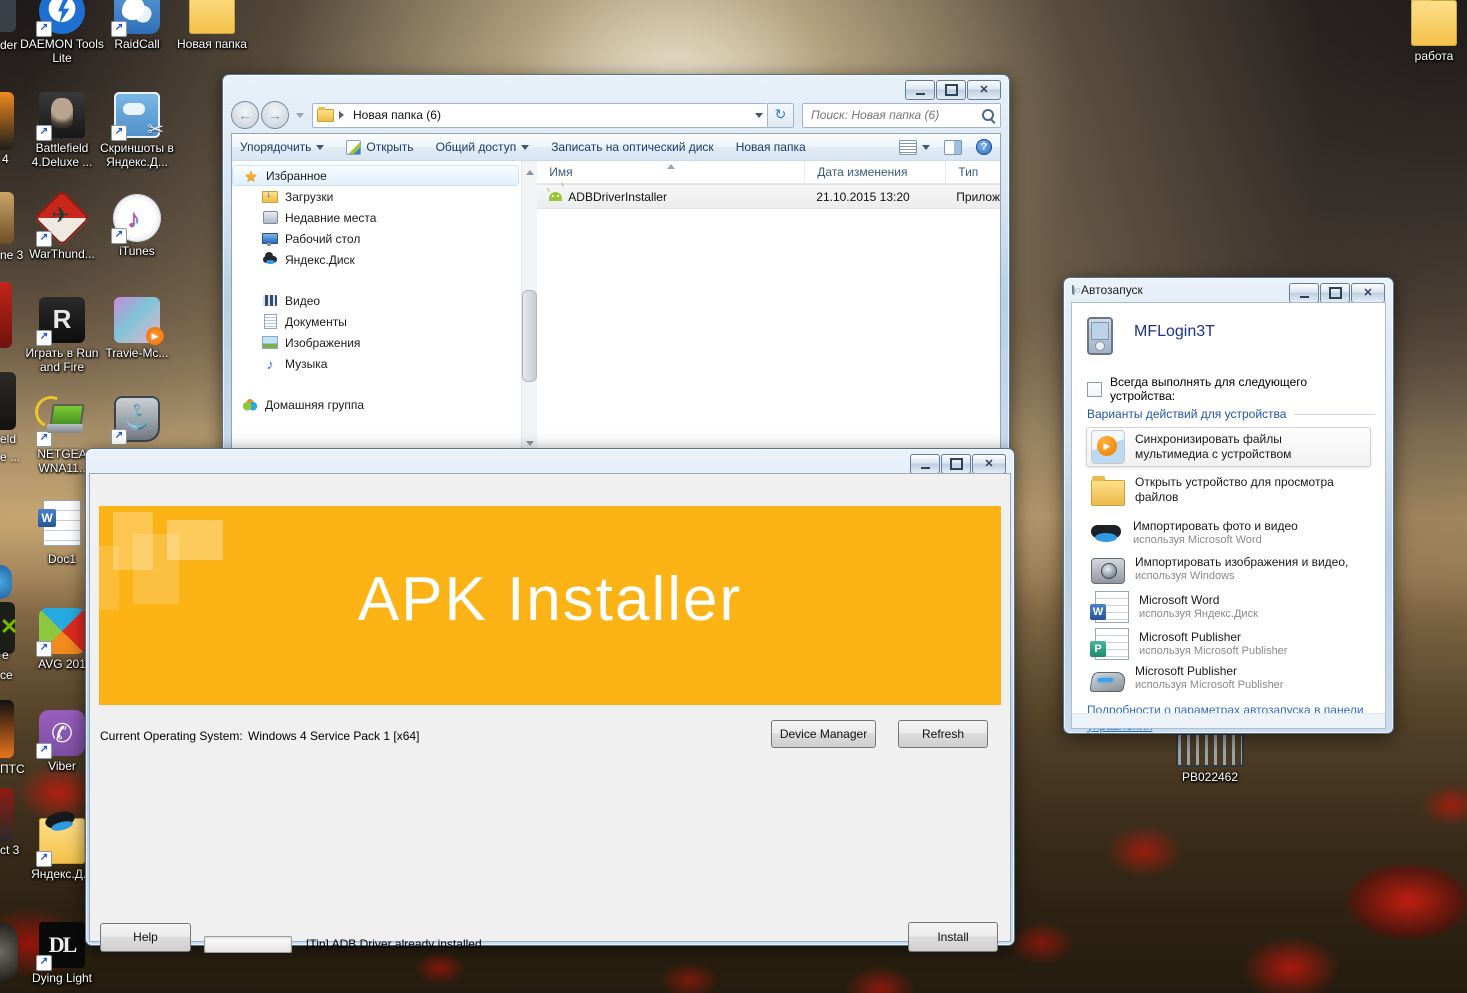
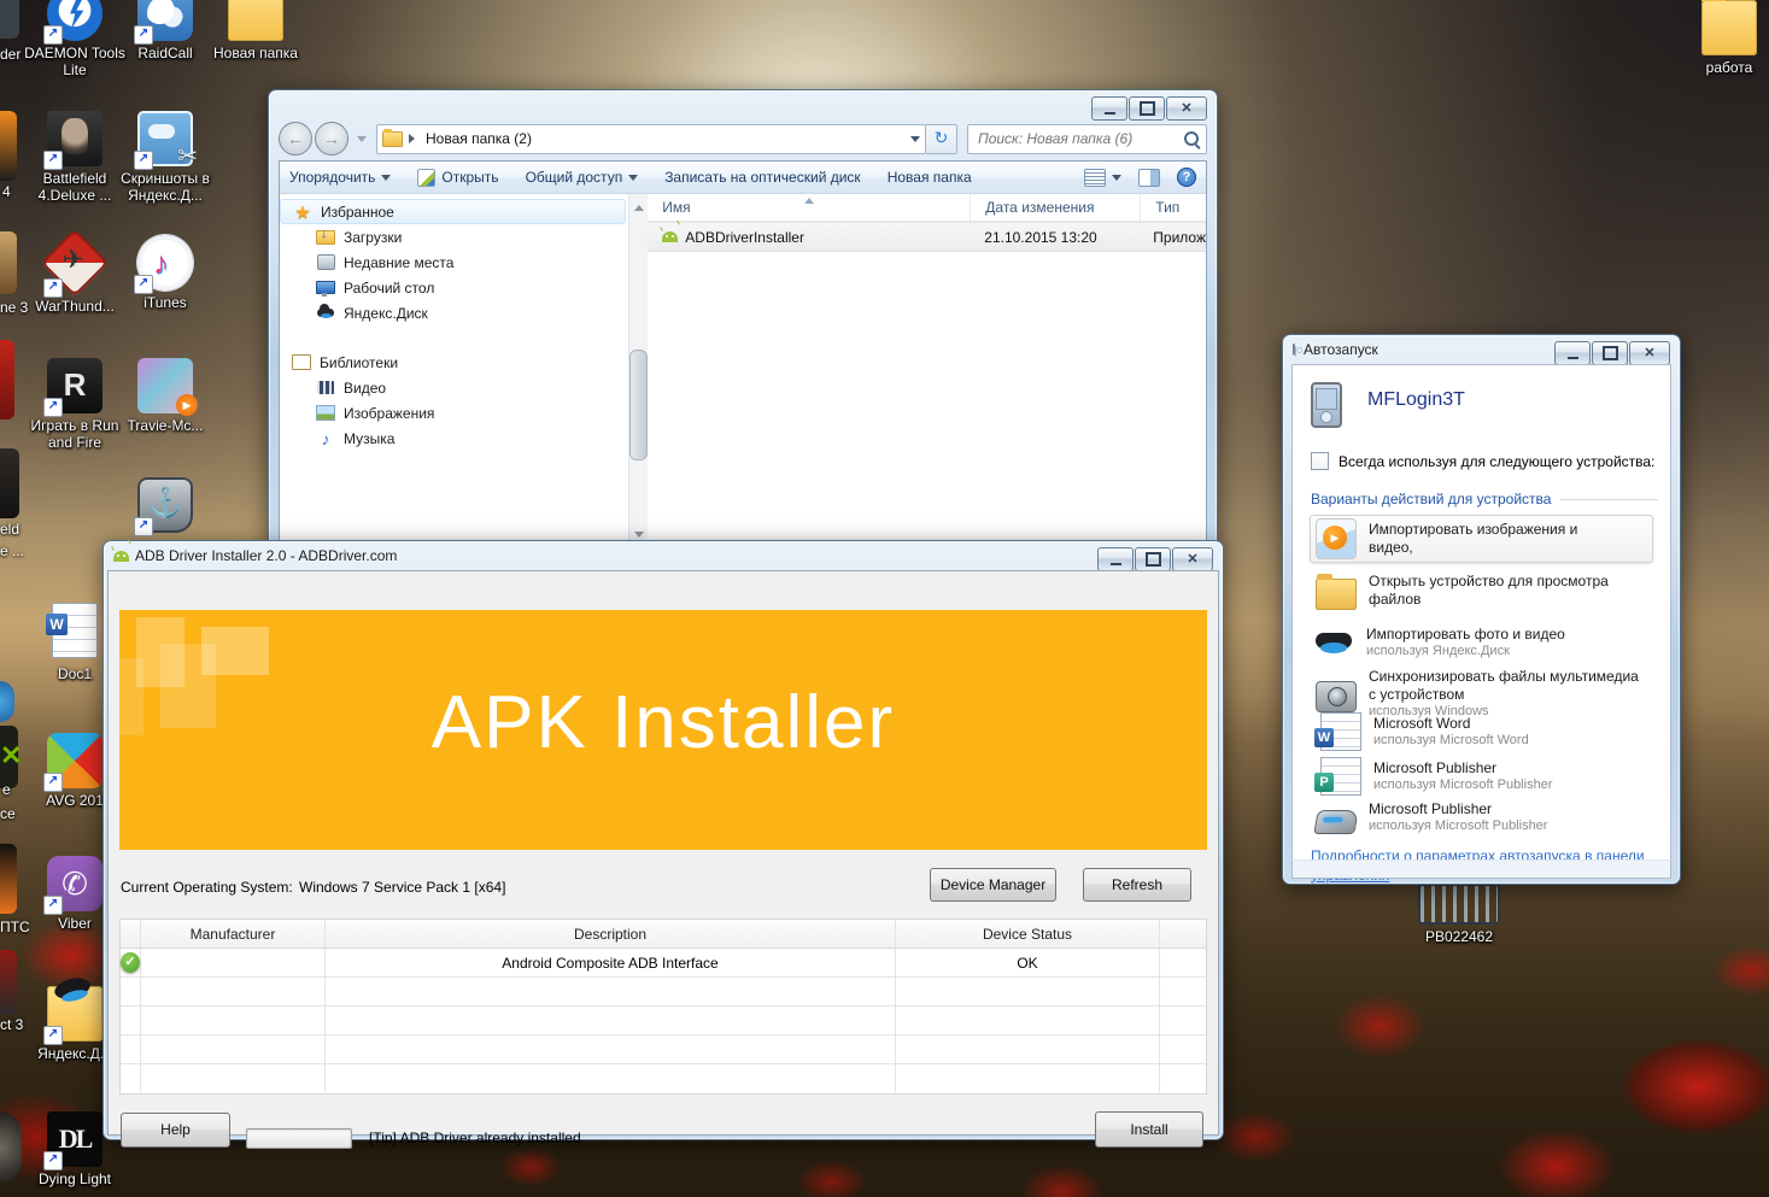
  der
  4
  ne 3
  eld
  e ...
  ✕
  e
  ce
  ПТС
  ct 3
  DAEMON Tools Lite
  RaidCall
  Новая папка
  Battlefield 4.Deluxe ...
  Скриншоты в Яндекс.Д...
  WarThund...
  iTunes
  Играть в Run and Fire
  Travie-Mc...
- NETGEA WNA11..
  Doc1
  AVG 201
  Viber
  Яндекс.Д
  Dying Light
  работа
  PB022462
  ✕
  ←
  →
- Новая папка (6)
+ Новая папка (2)
  ↻
  Поиск: Новая папка (6)
  Упорядочить
  Открыть
  Общий доступ
  Записать на оптический диск
  Новая папка
  ?
  Избранное
  Загрузки
  Недавние места
  Рабочий стол
  Яндекс.Диск
+ Библиотеки
  Видео
- Документы
  Изображения
  Музыка
- Домашняя группа
  Имя
  Дата изменения
  Тип
  ADBDriverInstaller
  21.10.2015 13:20
  Прилож
  Автозапуск
  ✕
  MFLogin3T
- Всегда выполнять для следующего устройства:
+ Всегда используя для следующего устройства:
  Варианты действий для устройства
- Синхронизировать файлы мультимедиа с устройством
+ Импортировать изображения и видео,
  Открыть устройство для просмотра файлов
  Импортировать фото и видео
- используя Microsoft Word
+ используя Яндекс.Диск
- Импортировать изображения и видео,
+ Синхронизировать файлы мультимедиа с устройством
  используя Windows
  Microsoft Word
- используя Яндекс.Диск
+ используя Microsoft Word
  Microsoft Publisher
  используя Microsoft Publisher
  Microsoft Publisher
  используя Microsoft Publisher
  Подробности о параметрах автозапуска в панели
+ ADB Driver Installer 2.0 - ADBDriver.com
  ✕
  APK Installer
  Current Operating System:
- Windows 4 Service Pack 1 [x64]
+ Windows 7 Service Pack 1 [x64]
  Device Manager
  Refresh
+ Manufacturer
+ Description
+ Device Status
+ Android Composite ADB Interface
+ OK
  Help
  [Tip] ADB Driver already installed
  Install
